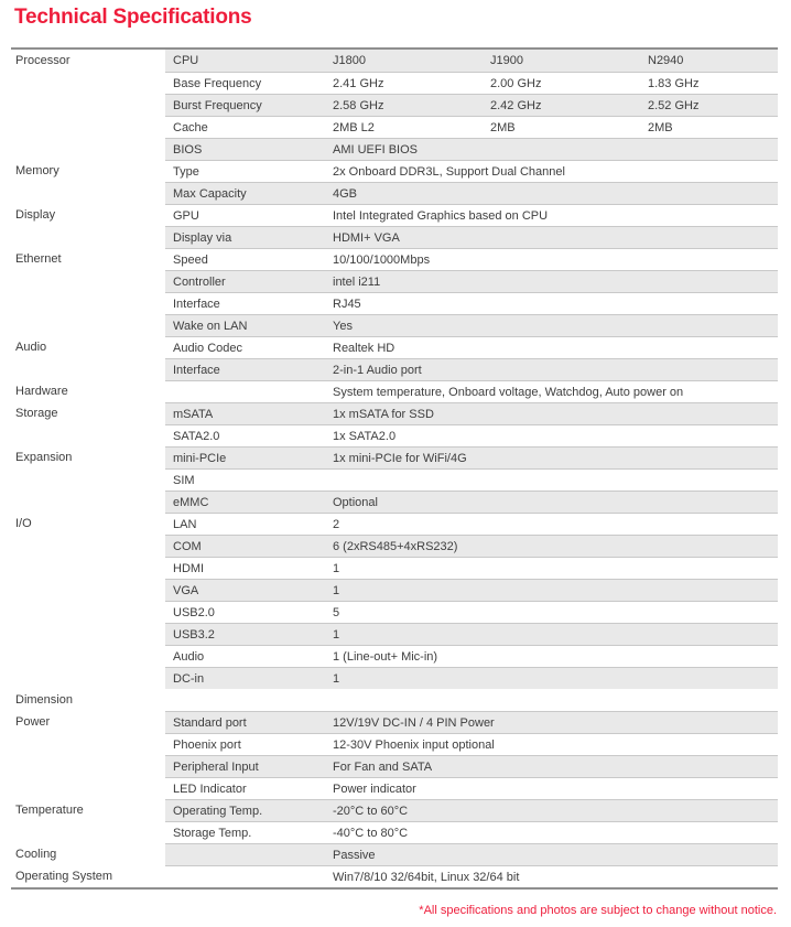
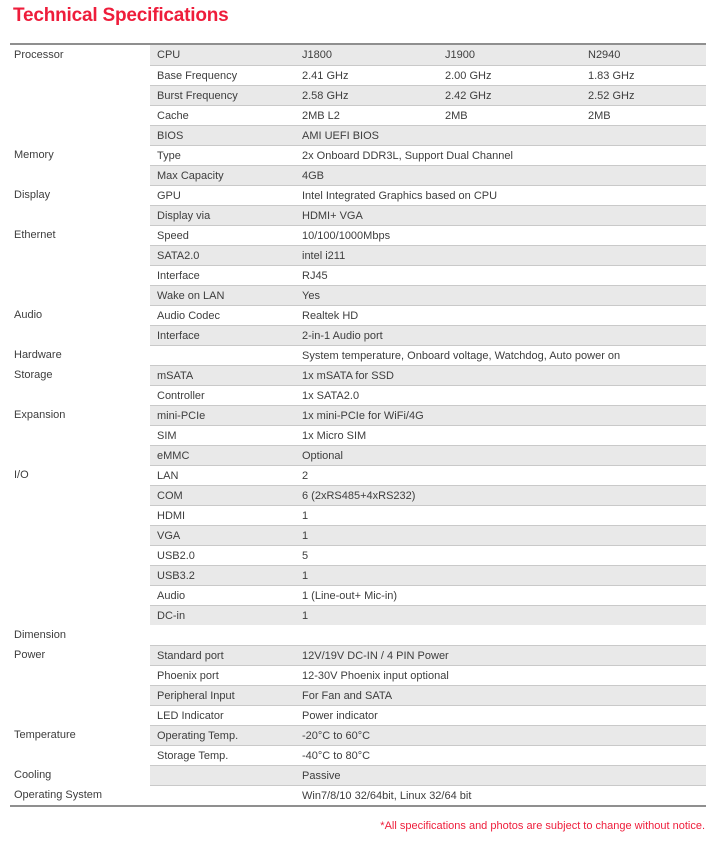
  Technical Specifications
  Processor
  CPU
  J1800
  J1900
  N2940
  Base Frequency
  2.41 GHz
  2.00 GHz
  1.83 GHz
  Burst Frequency
  2.58 GHz
  2.42 GHz
  2.52 GHz
  Cache
  2MB L2
  2MB
  2MB
  BIOS
  AMI UEFI BIOS
  Memory
  Type
  2x Onboard DDR3L, Support Dual Channel
  Max Capacity
  4GB
  Display
  GPU
  Intel Integrated Graphics based on CPU
  Display via
  HDMI+ VGA
  Ethernet
  Speed
  10/100/1000Mbps
- Controller
+ SATA2.0
  intel i211
  Interface
  RJ45
  Wake on LAN
  Yes
  Audio
  Audio Codec
  Realtek HD
  Interface
  2-in-1 Audio port
  Hardware
  System temperature, Onboard voltage, Watchdog, Auto power on
  Storage
  mSATA
  1x mSATA for SSD
- SATA2.0
+ Controller
  1x SATA2.0
  Expansion
  mini-PCIe
  1x mini-PCIe for WiFi/4G
  SIM
+ 1x Micro SIM
  eMMC
  Optional
  I/O
  LAN
  2
  COM
  6 (2xRS485+4xRS232)
  HDMI
  1
  VGA
  1
  USB2.0
  5
  USB3.2
  1
  Audio
  1 (Line-out+ Mic-in)
  DC-in
  1
  Dimension
  Power
  Standard port
  12V/19V DC-IN / 4 PIN Power
  Phoenix port
  12-30V Phoenix input optional
  Peripheral Input
  For Fan and SATA
  LED Indicator
  Power indicator
  Temperature
  Operating Temp.
  -20°C to 60°C
  Storage Temp.
  -40°C to 80°C
  Cooling
  Passive
  Operating System
  Win7/8/10 32/64bit, Linux 32/64 bit
  *All specifications and photos are subject to change without notice.
